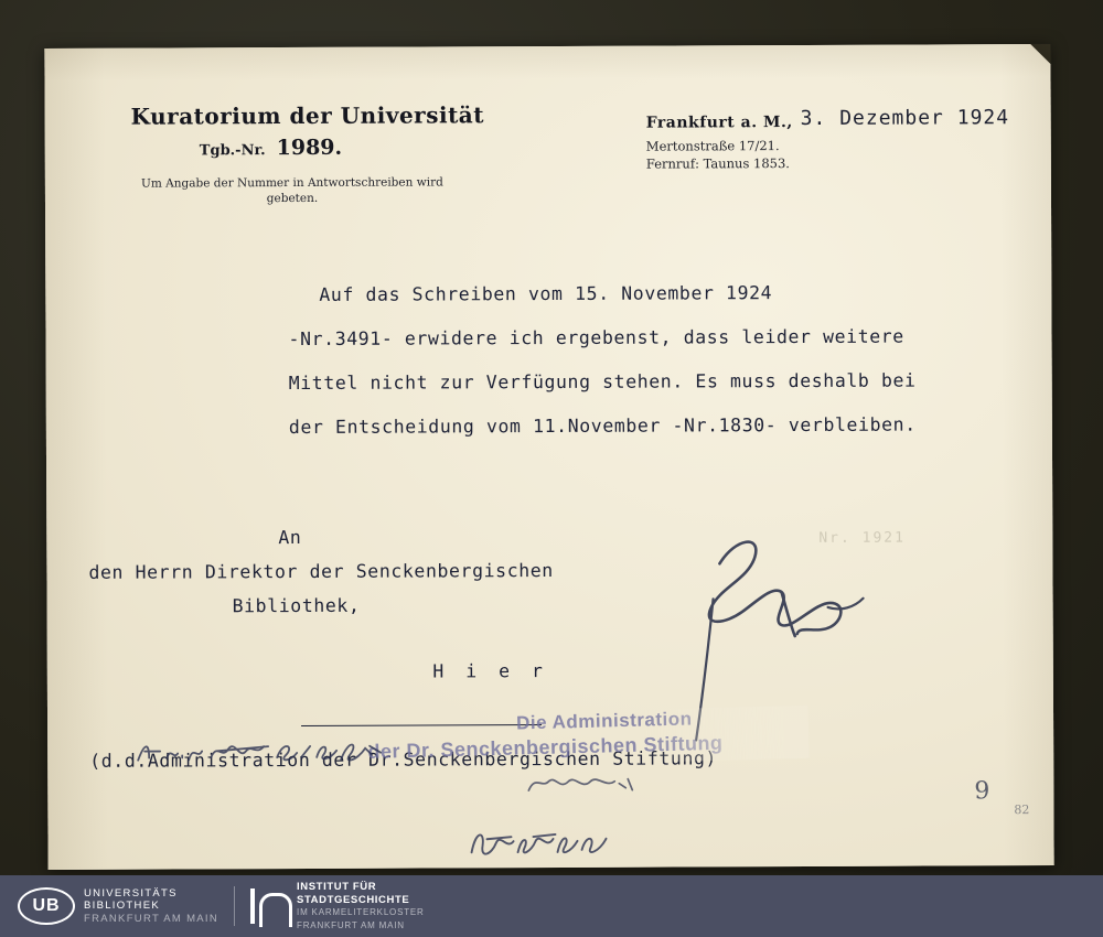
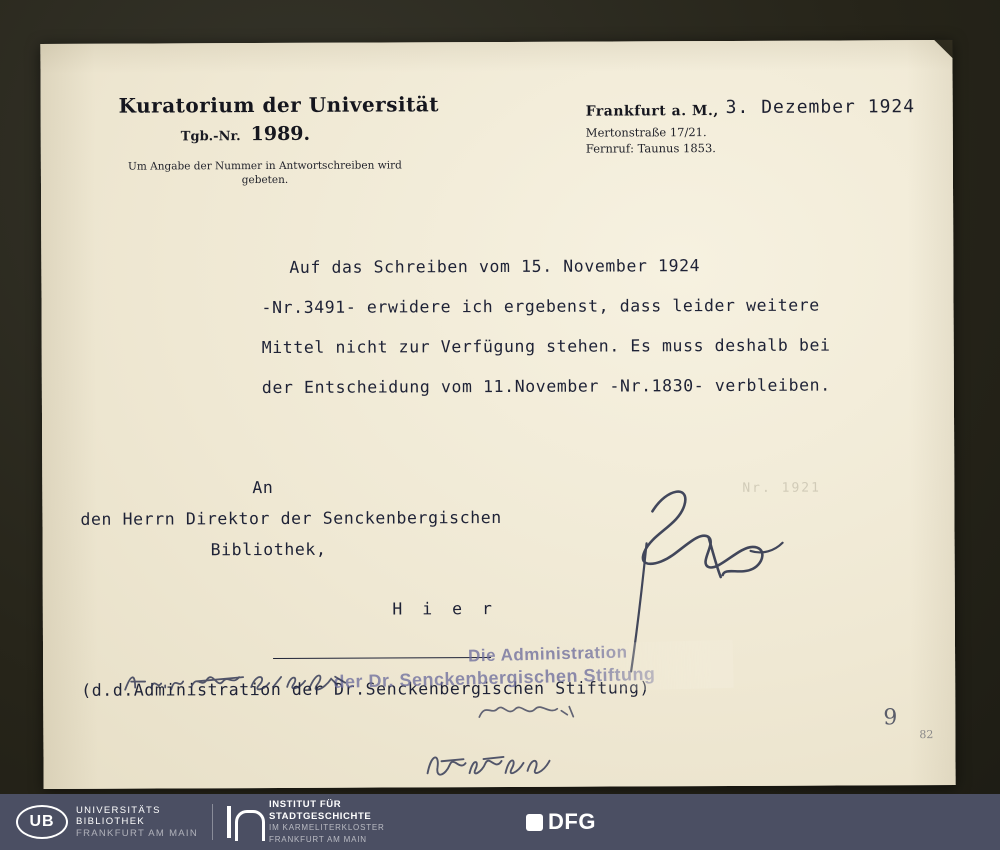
  UB
  UNIVERSITÄTS
  BIBLIOTHEK
  FRANKFURT AM MAIN
  INSTITUT FÜR
  STADTGESCHICHTE
  IM KARMELITERKLOSTER
  FRANKFURT AM MAIN
+ DFG
